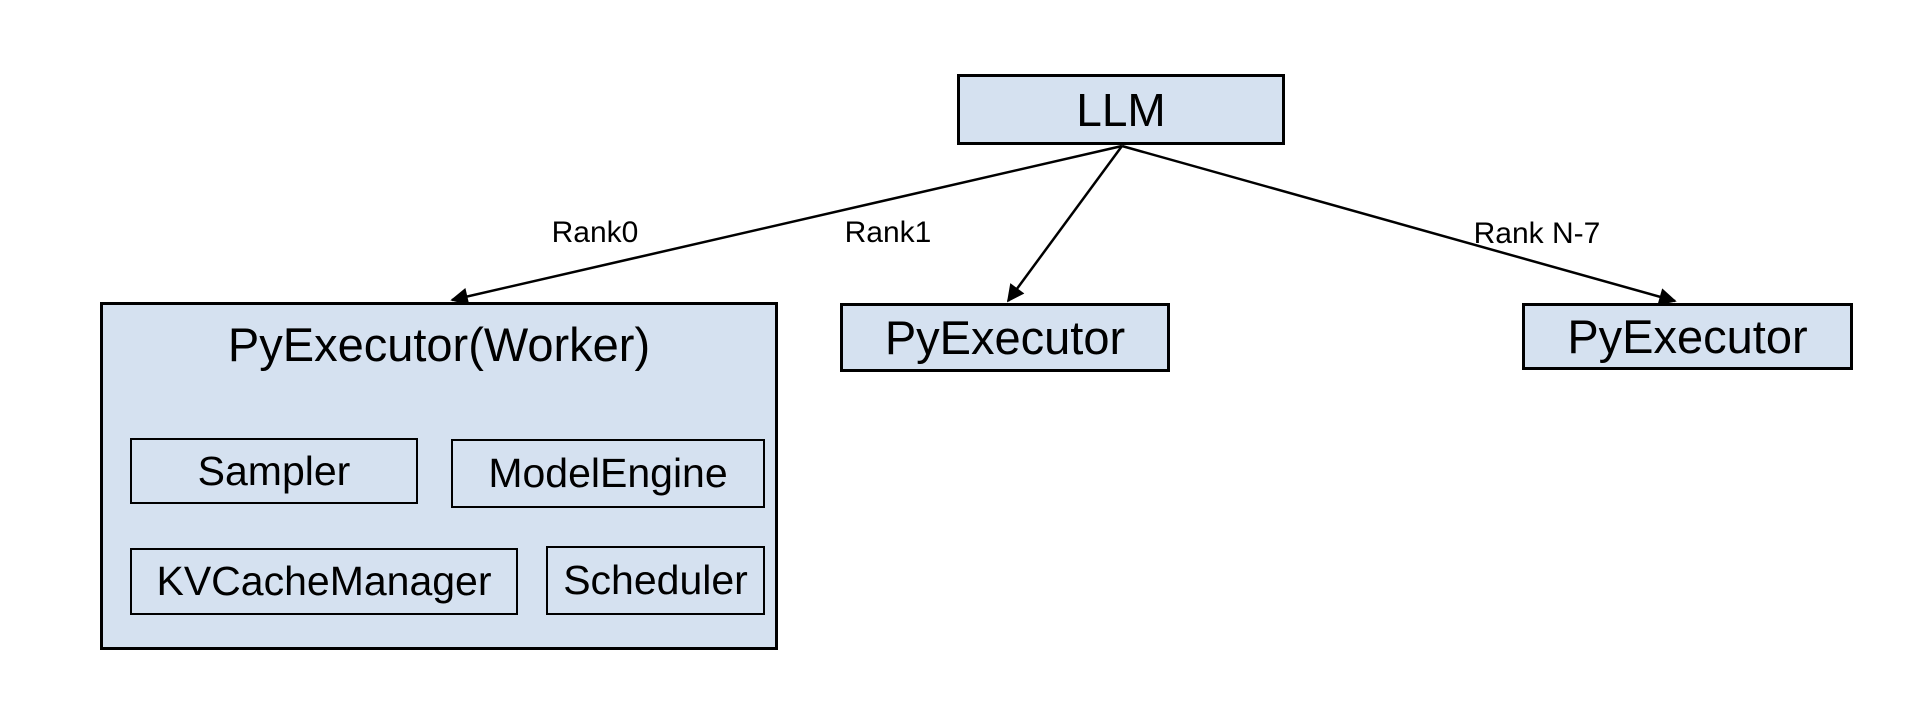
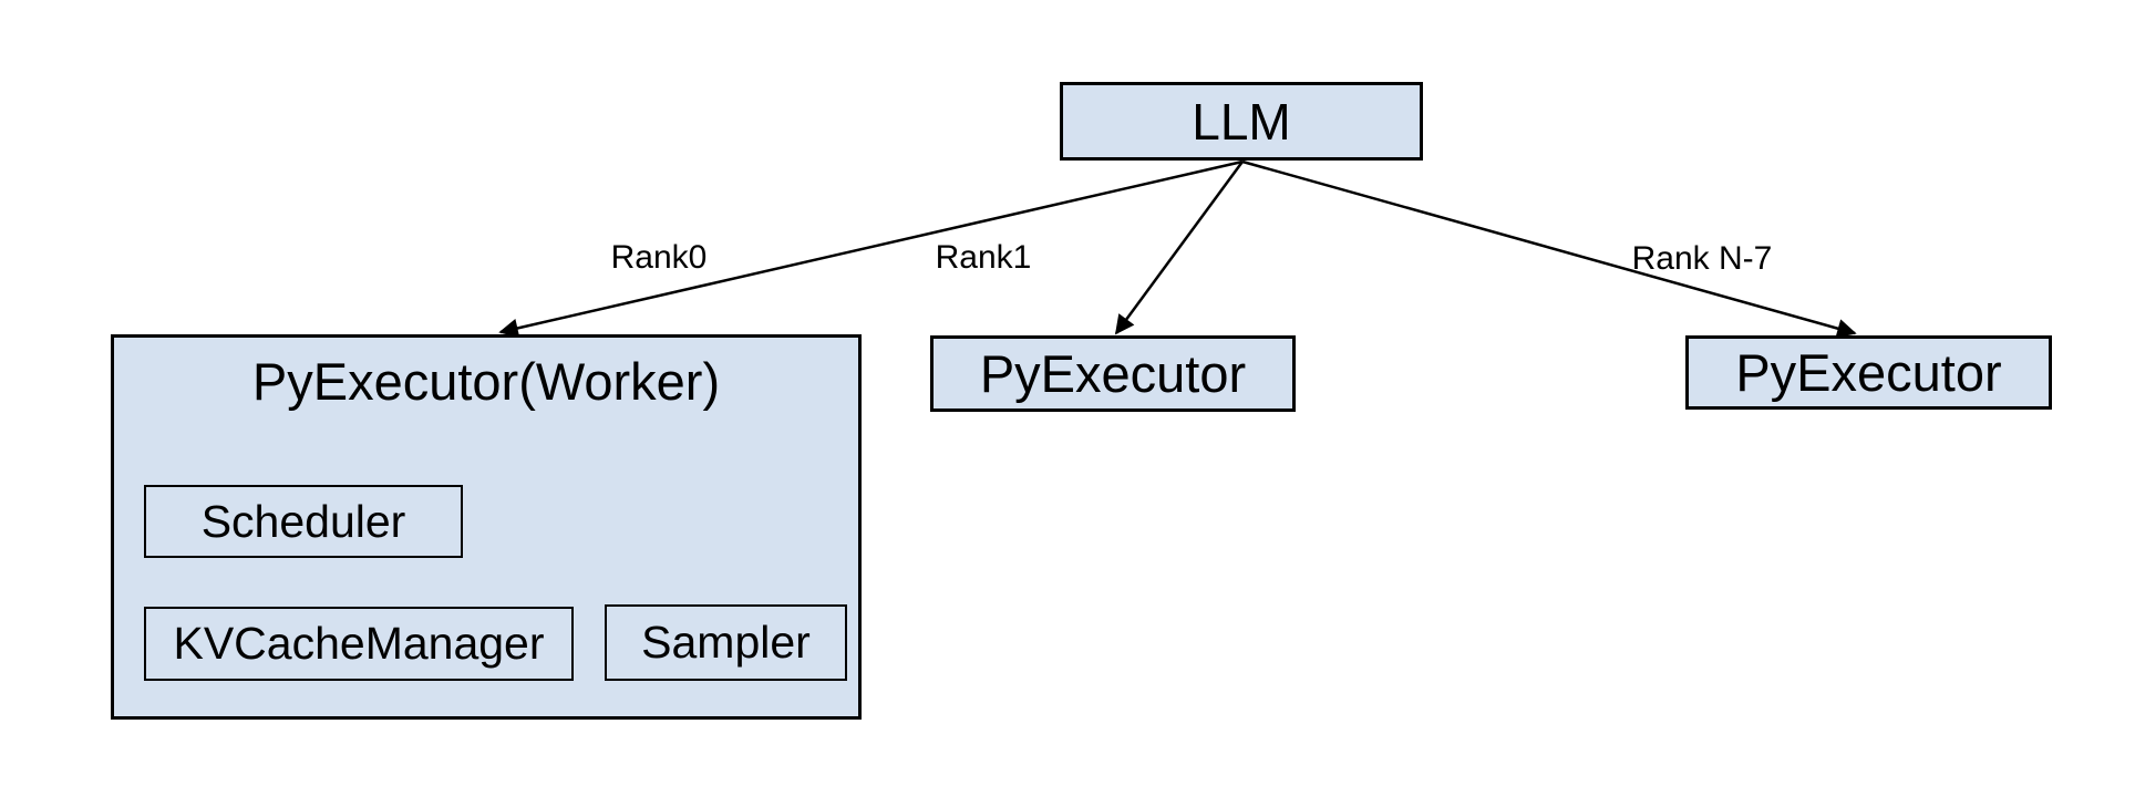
  LLM
  Rank0
  Rank1
  Rank N-7
  PyExecutor(Worker)
- Sampler
+ Scheduler
- ModelEngine
  KVCacheManager
- Scheduler
+ Sampler
  PyExecutor
  PyExecutor
